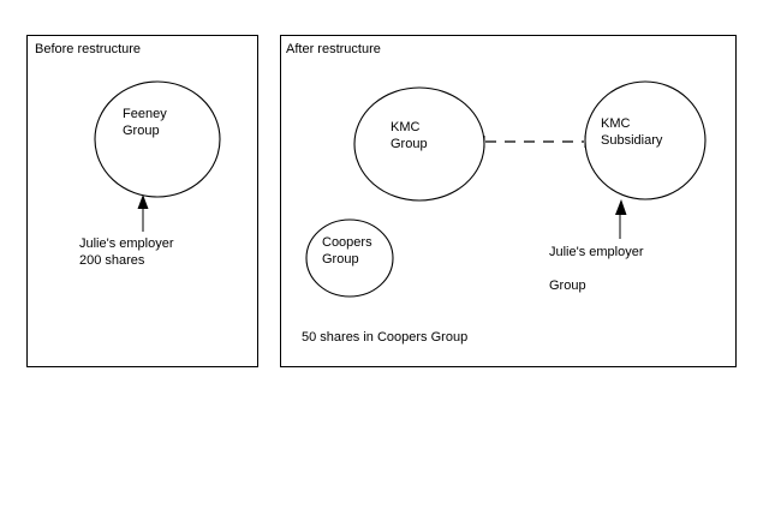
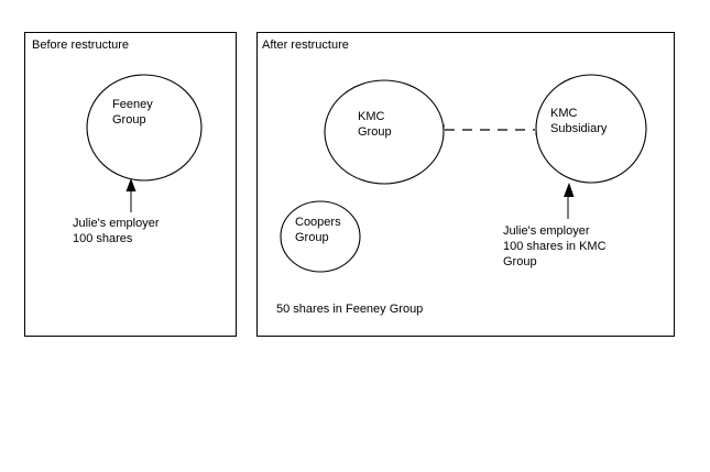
  Before restructure
  After restructure
  Feeney
  Group
  Julie's employer
- 200 shares
+ 100 shares
  KMC
  Group
  KMC
  Subsidiary
  Coopers
  Group
  Julie's employer
+ 100 shares in KMC
  Group
- 50 shares in Coopers Group
+ 50 shares in Feeney Group
